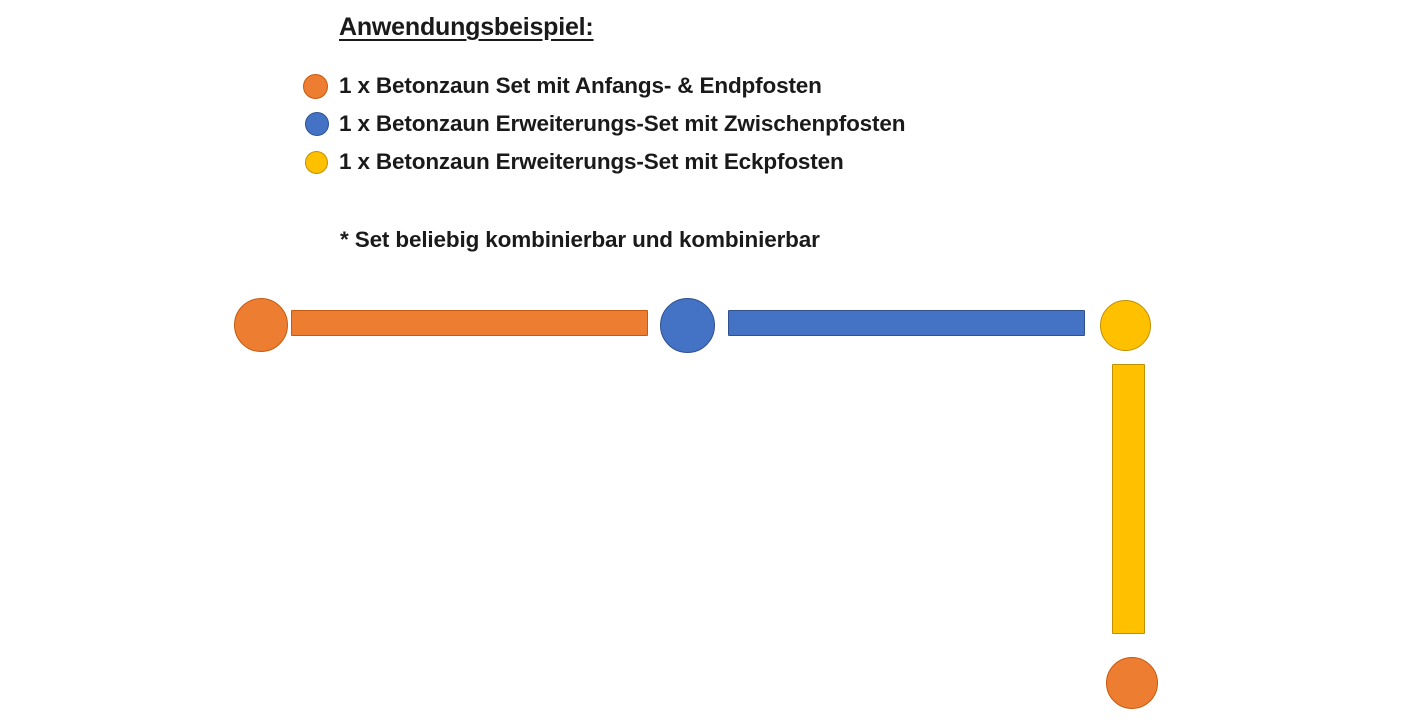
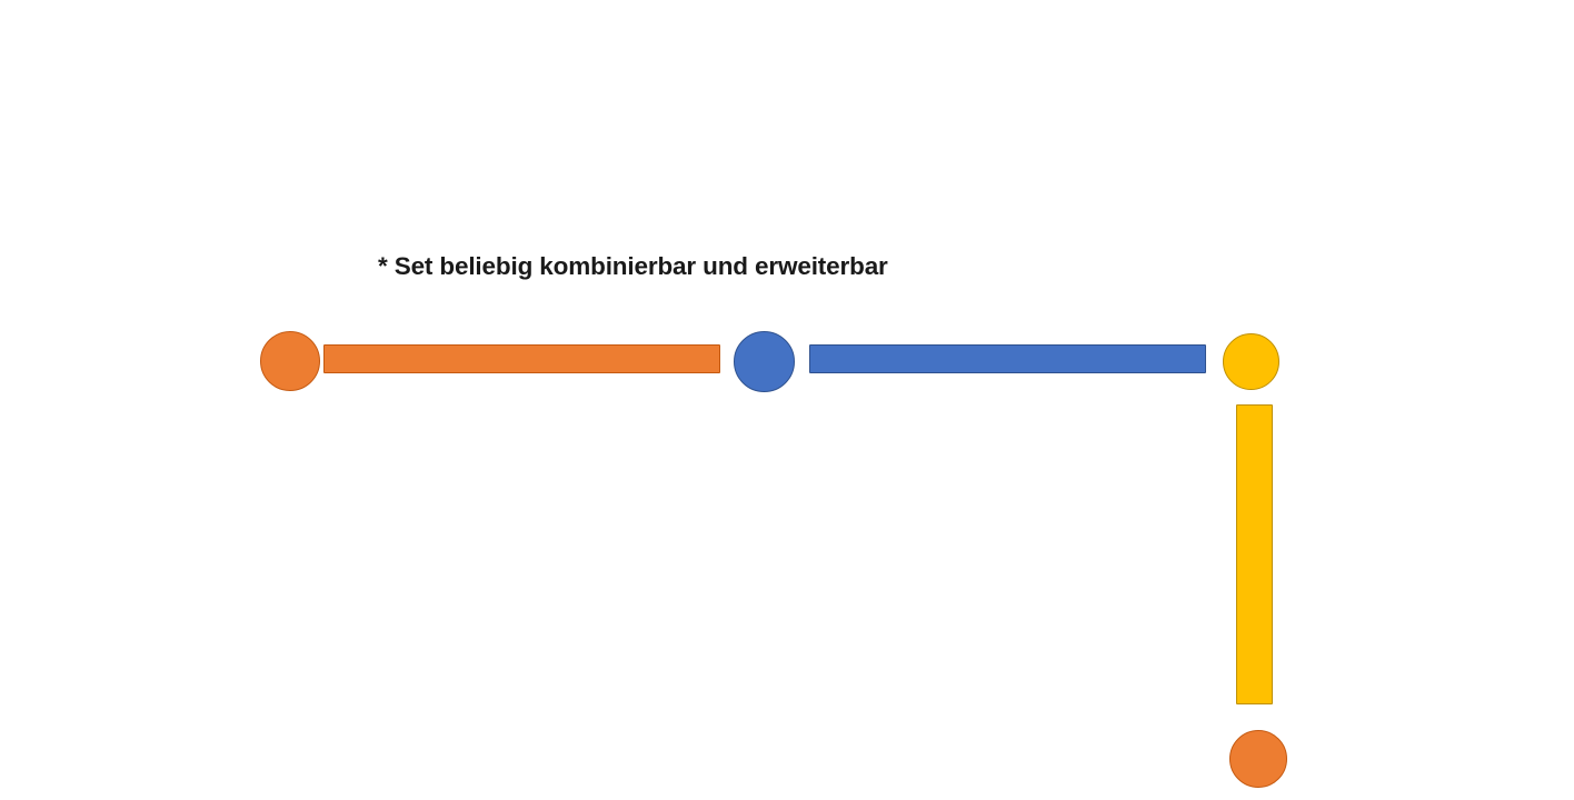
- Anwendungsbeispiel:
- 1 x Betonzaun Set mit Anfangs- & Endpfosten
- 1 x Betonzaun Erweiterungs-Set mit Zwischenpfosten
- 1 x Betonzaun Erweiterungs-Set mit Eckpfosten
- * Set beliebig kombinierbar und kombinierbar
+ * Set beliebig kombinierbar und erweiterbar
